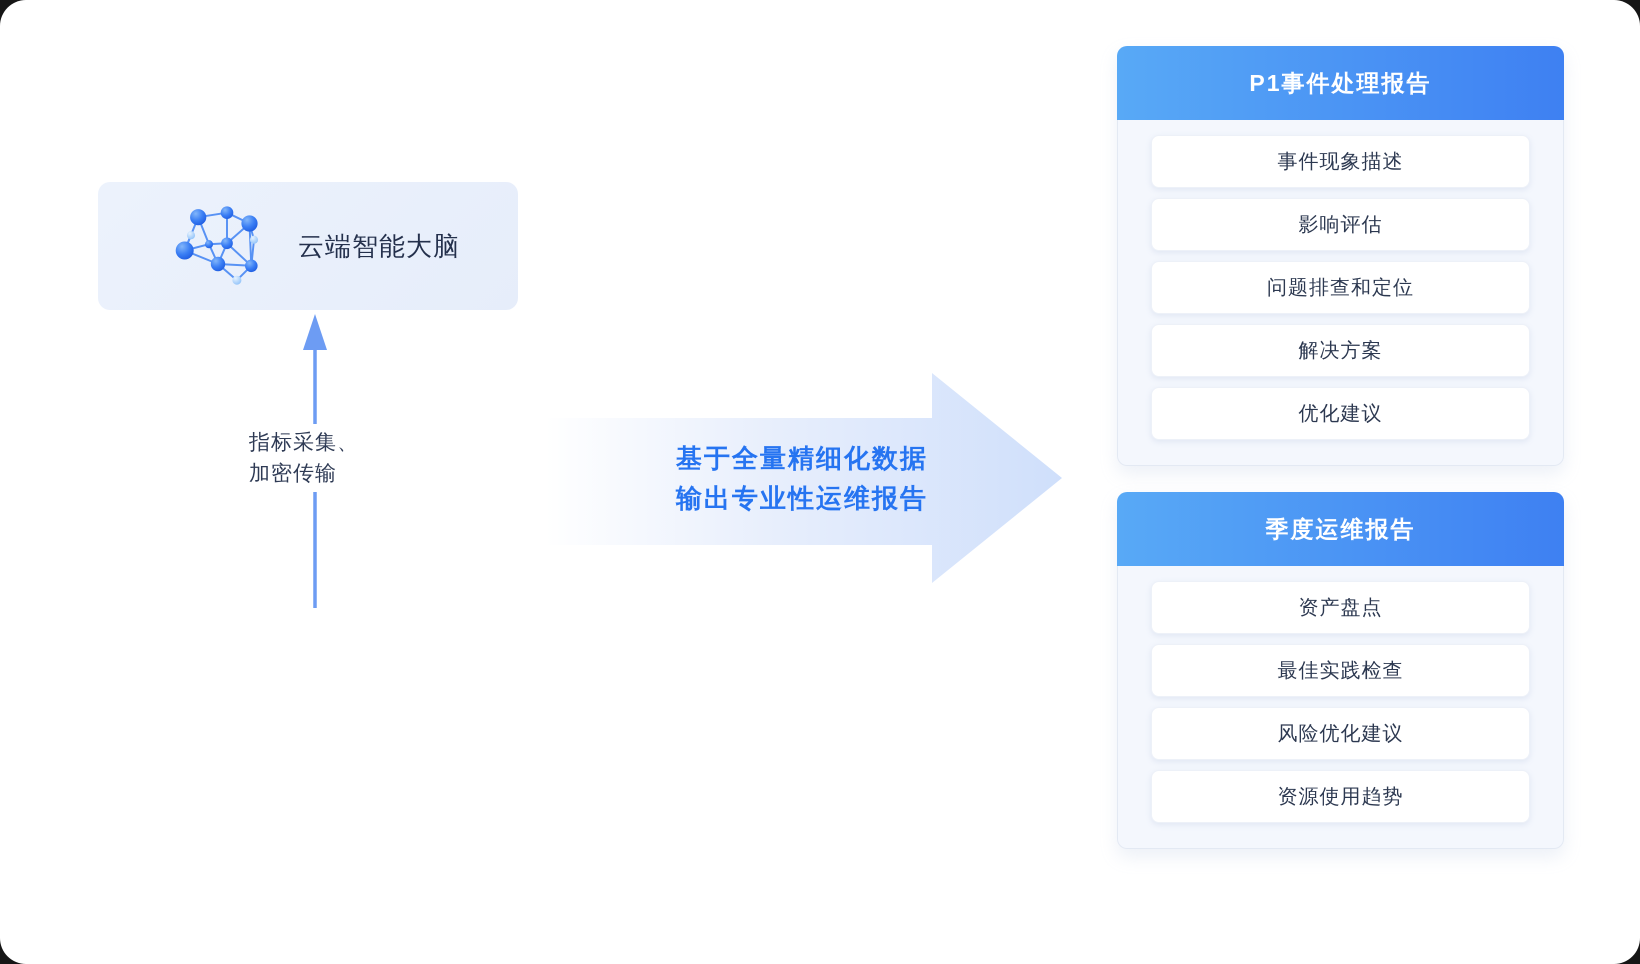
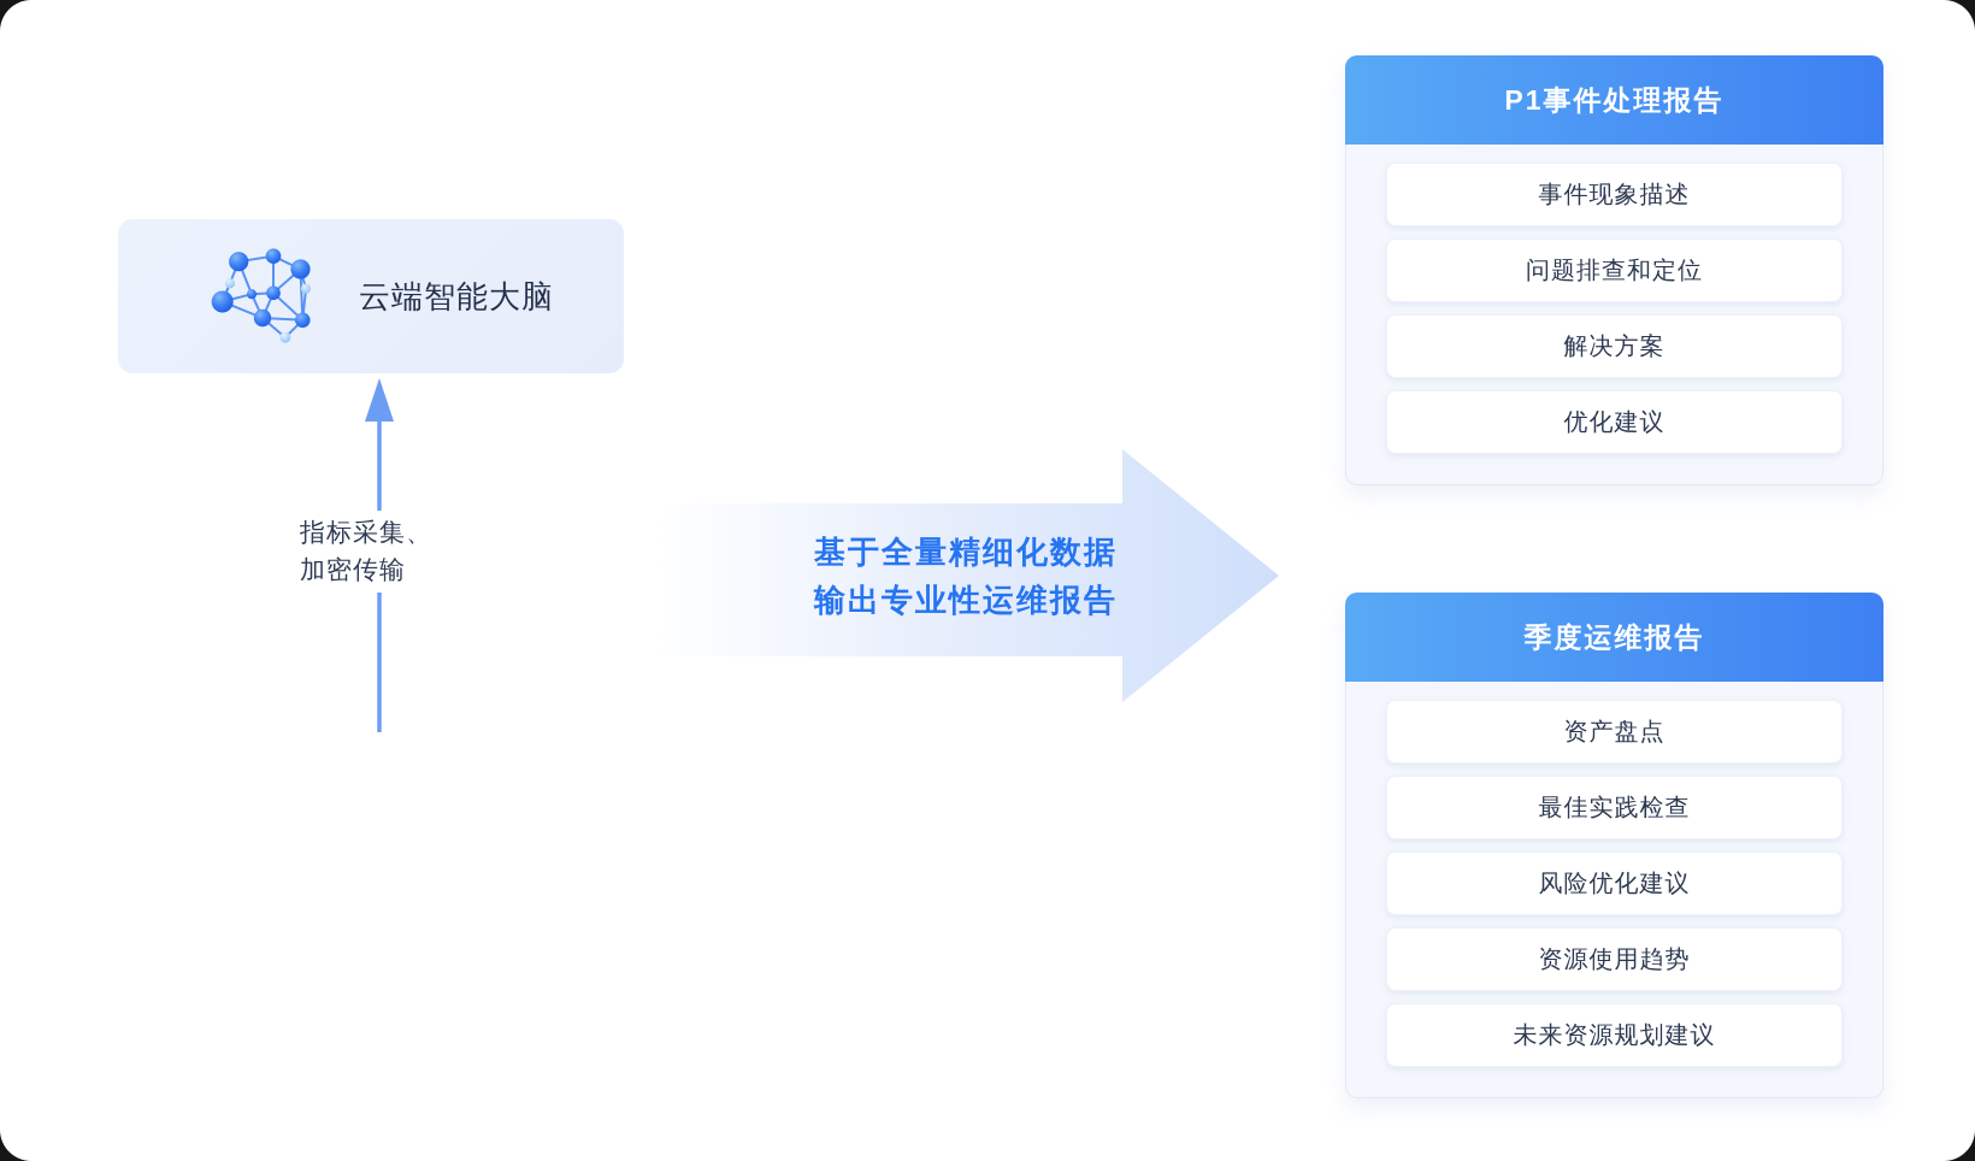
  云端智能大脑
  指标采集、
  加密传输
  基于全量精细化数据
  输出专业性运维报告
  P1事件处理报告
  事件现象描述
- 影响评估
  问题排查和定位
  解决方案
  优化建议
  季度运维报告
  资产盘点
  最佳实践检查
  风险优化建议
  资源使用趋势
+ 未来资源规划建议
